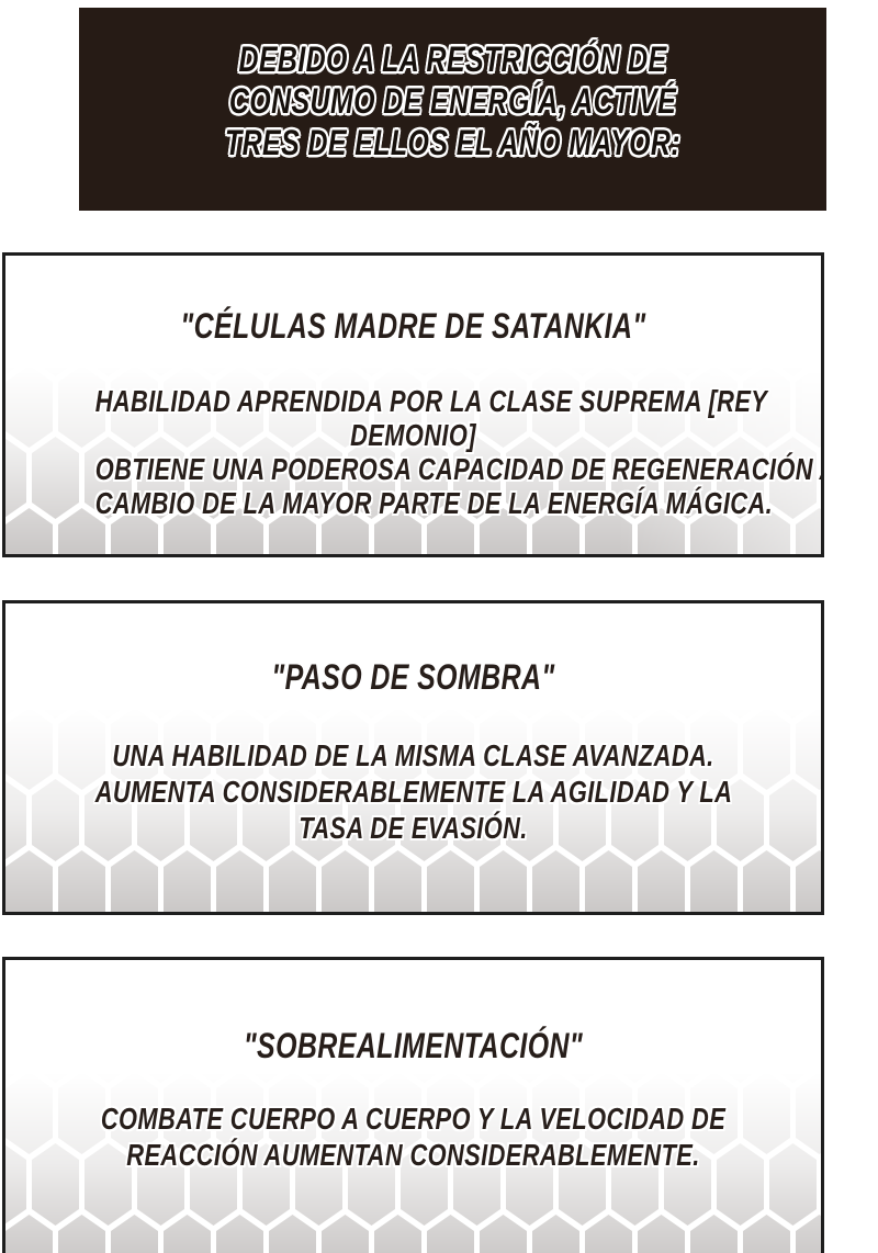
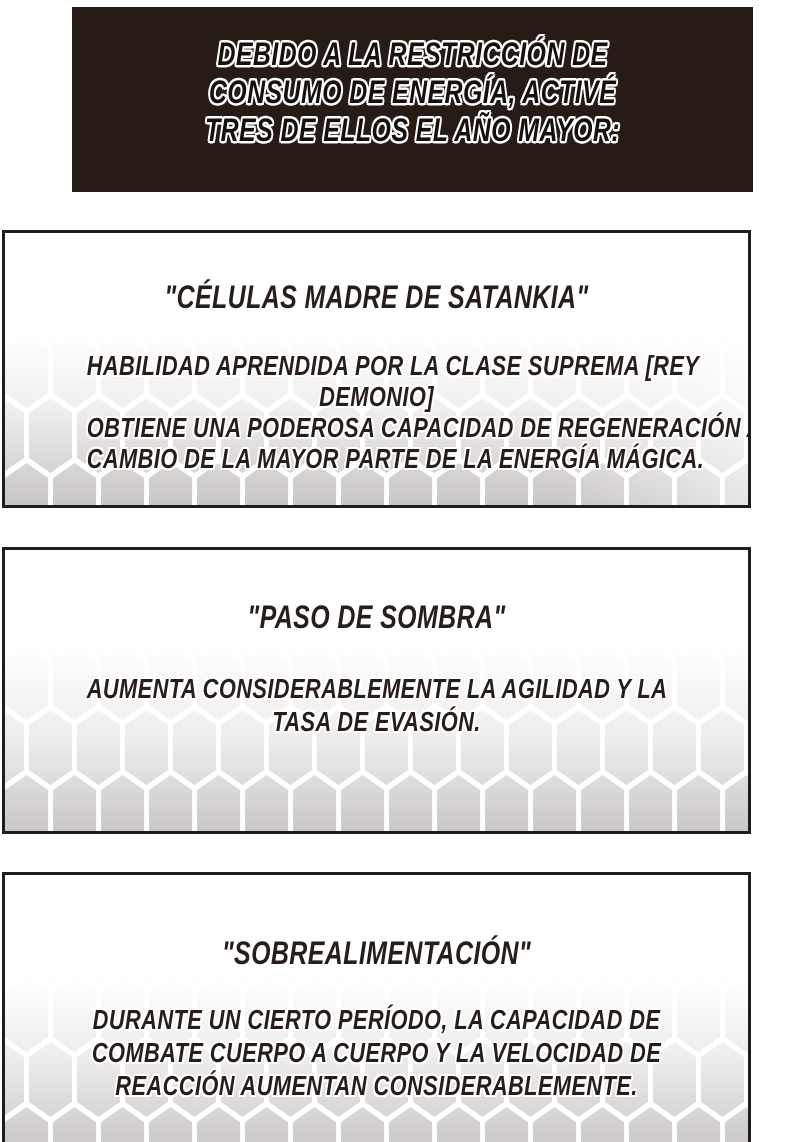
  DEBIDO A LA RESTRICCIÓN DE
  CONSUMO DE ENERGÍA, ACTIVÉ
  TRES DE ELLOS EL AÑO MAYOR:
  "CÉLULAS MADRE DE SATANKIA"
  HABILIDAD APRENDIDA POR LA CLASE SUPREMA [REY
  DEMONIO]
  OBTIENE UNA PODEROSA CAPACIDAD DE REGENERACIÓN
  CAMBIO DE LA MAYOR PARTE DE LA ENERGÍA MÁGICA.
  "PASO DE SOMBRA"
- UNA HABILIDAD DE LA MISMA CLASE AVANZADA.
  AUMENTA CONSIDERABLEMENTE LA AGILIDAD Y LA
  TASA DE EVASIÓN.
  "SOBREALIMENTACIÓN"
+ DURANTE UN CIERTO PERÍODO, LA CAPACIDAD DE
  COMBATE CUERPO A CUERPO Y LA VELOCIDAD DE
  REACCIÓN AUMENTAN CONSIDERABLEMENTE.
